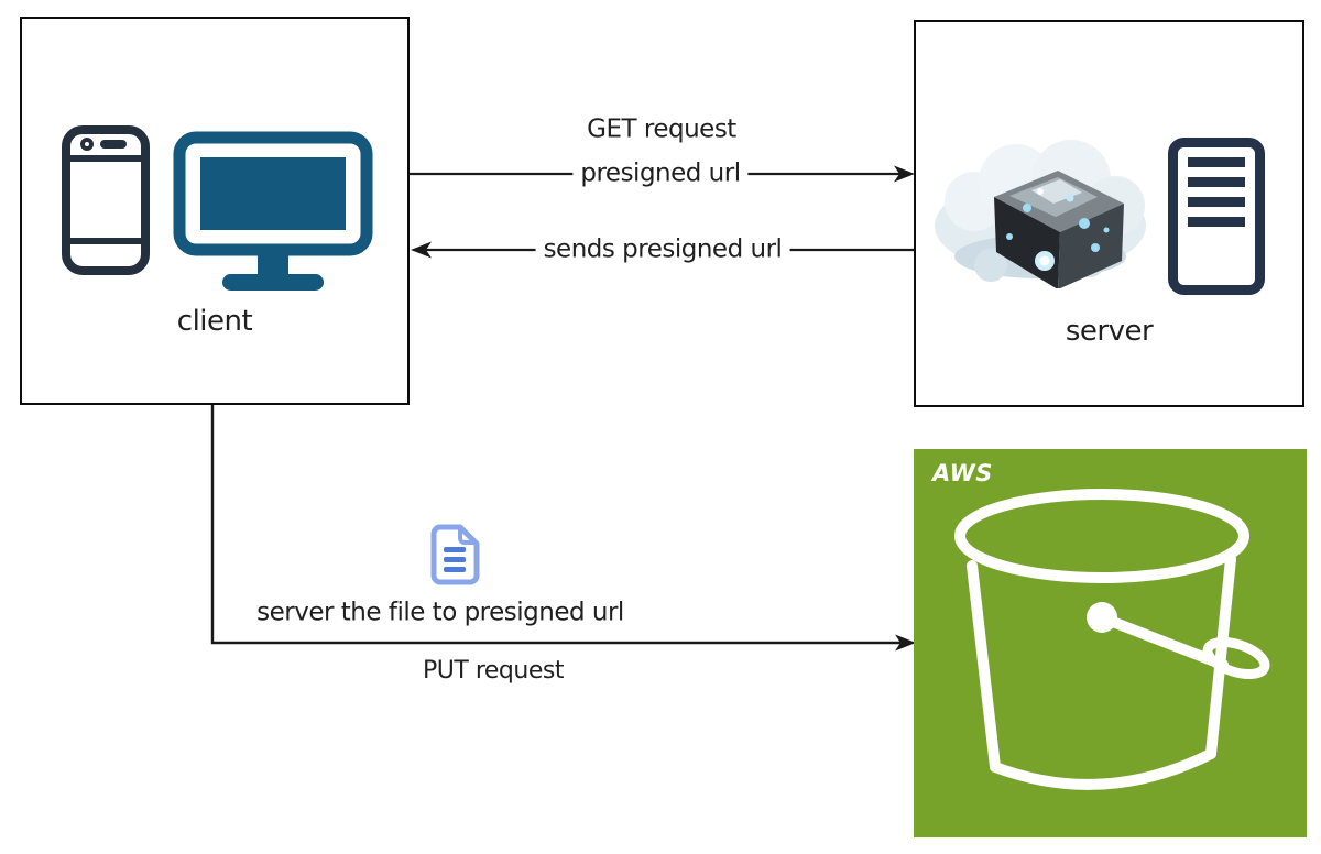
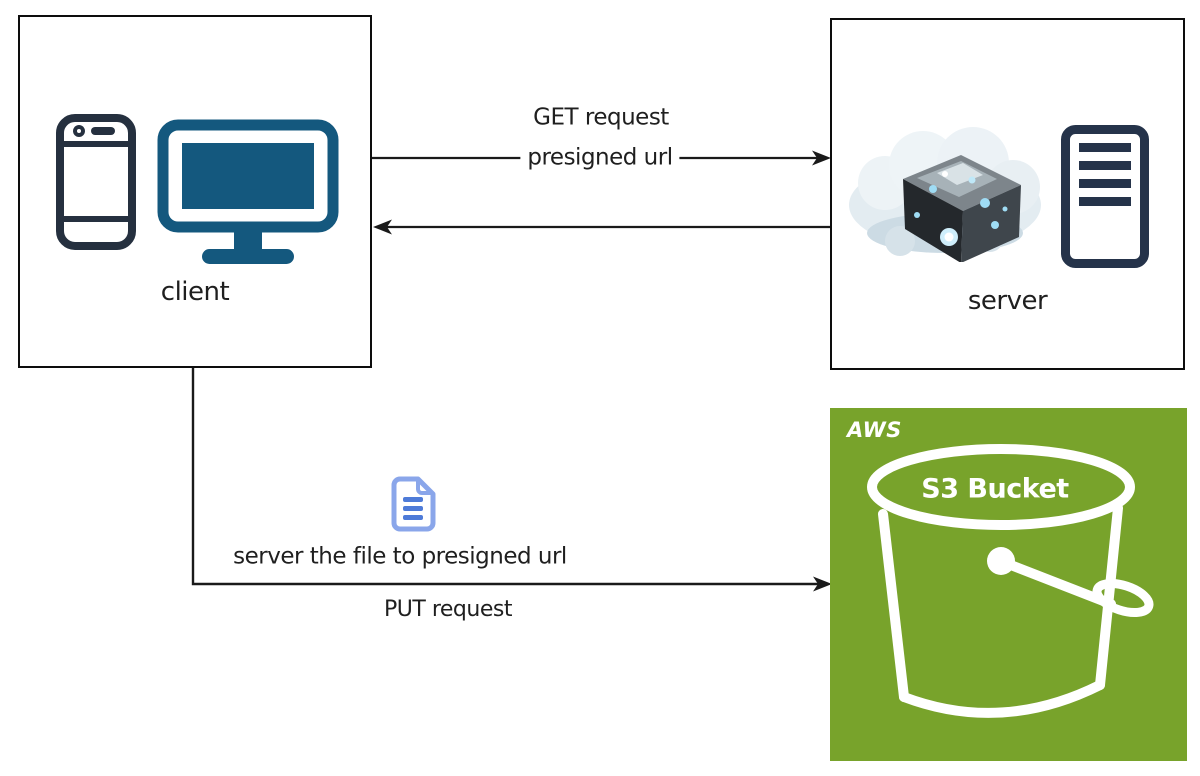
  client
  server
  AWS
+ S3 Bucket
  GET request
  presigned url
- sends presigned url
  server the file to presigned url
  PUT request
